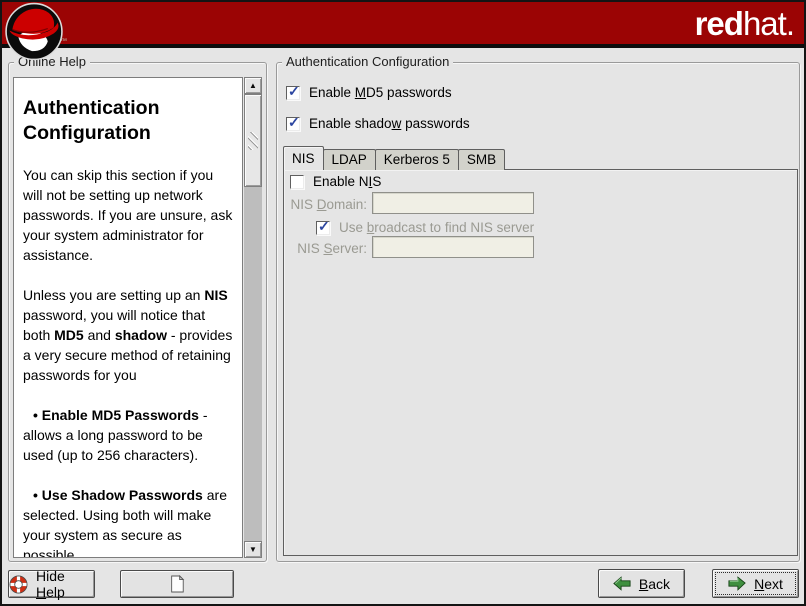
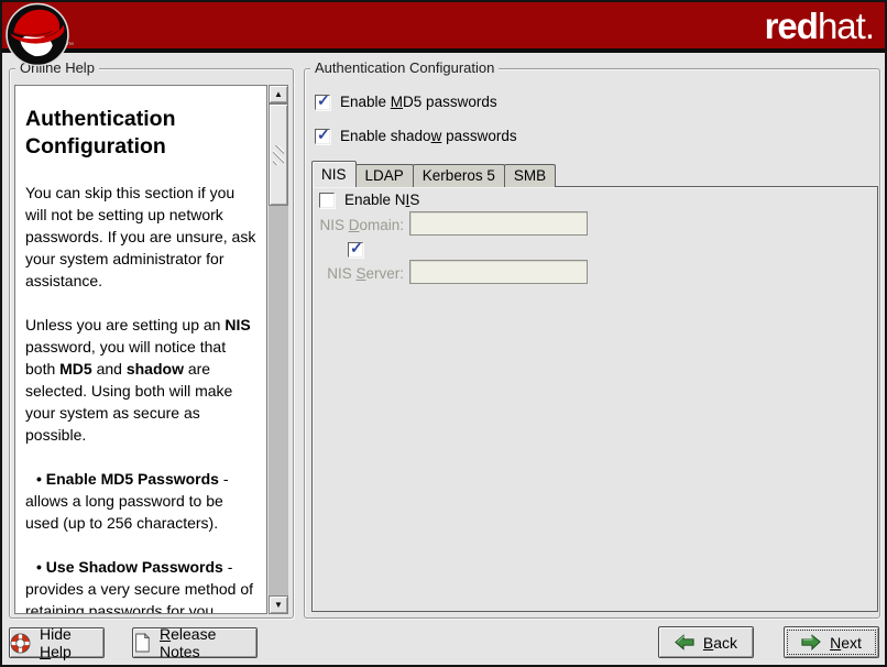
  redhat.
  Online Help
  Authentication Configuration
  You can skip this section if you will not be setting up network passwords. If you are unsure, ask your system administrator for assistance.
- Unless you are setting up an NIS password, you will notice that both MD5 and shadow - provides a very secure method of retaining passwords for you
+ Unless you are setting up an NIS password, you will notice that both MD5 and shadow are selected. Using both will make your system as secure as possible.
  • Enable MD5 Passwords - allows a long password to be used (up to 256 characters).
- • Use Shadow Passwords are selected. Using both will make your system as secure as possible.
+ • Use Shadow Passwords - provides a very secure method of retaining passwords for you
  ▲
  ▼
  Authentication Configuration
  ✓
  Enable MD5 passwords
  ✓
  Enable shadow passwords
  NIS
  LDAP
  Kerberos 5
  SMB
  Enable NIS
  NIS Domain:
  ✓
- Use broadcast to find NIS server
  NIS Server:
  Hide Help
+ Release Notes
  Back
  Next
